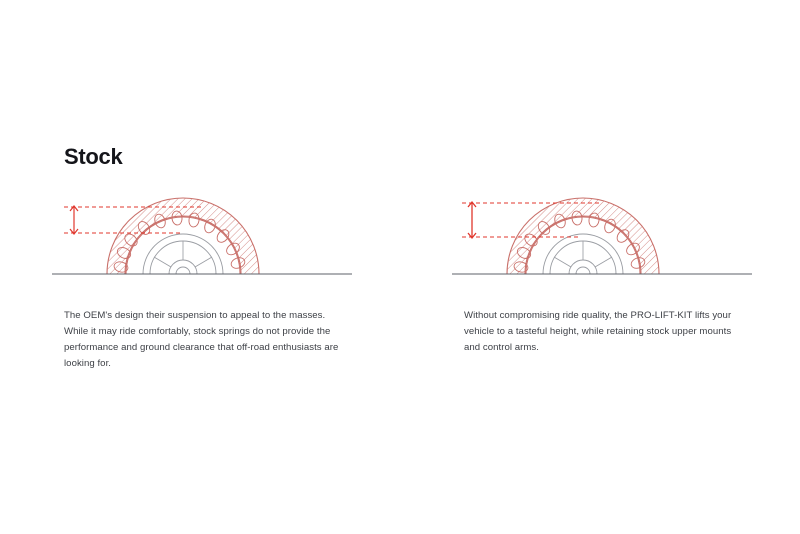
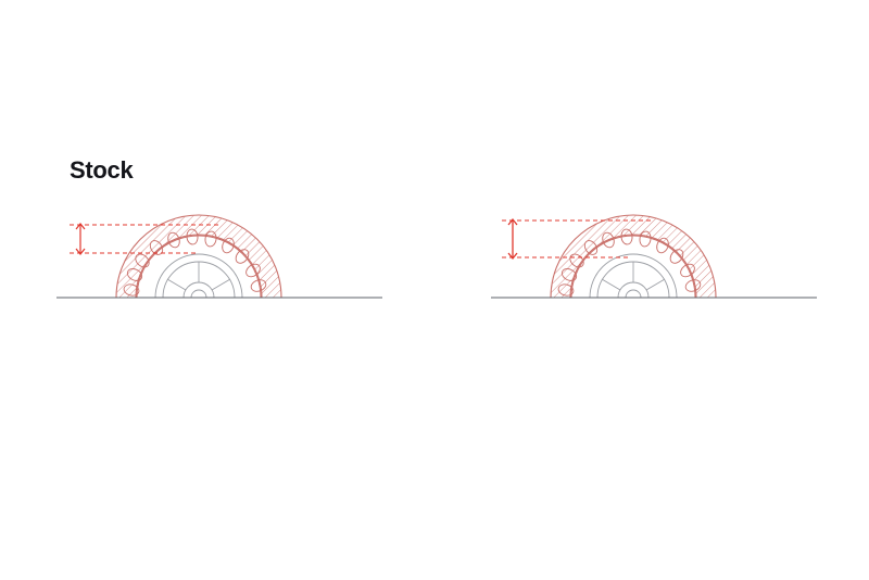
  Stock
- The OEM's design their suspension to appeal to the masses. While it may ride comfortably, stock springs do not provide the performance and ground clearance that off-road enthusiasts are looking for.
- Without compromising ride quality, the PRO-LIFT-KIT lifts your vehicle to a tasteful height, while retaining stock upper mounts and control arms.
